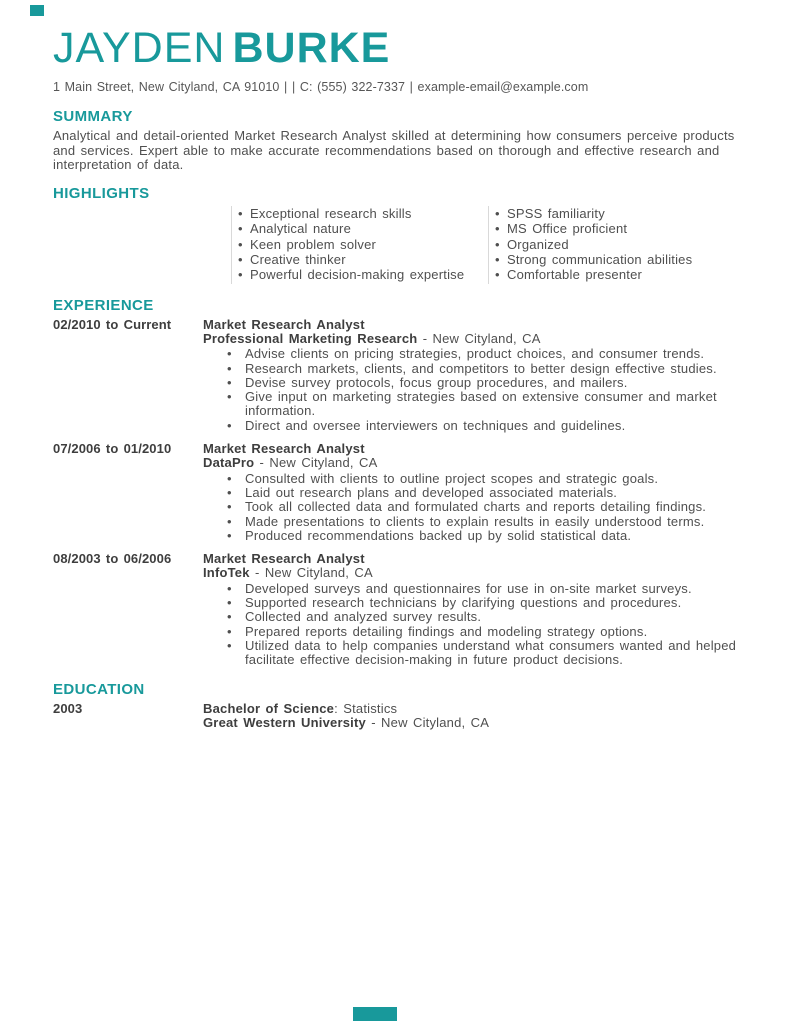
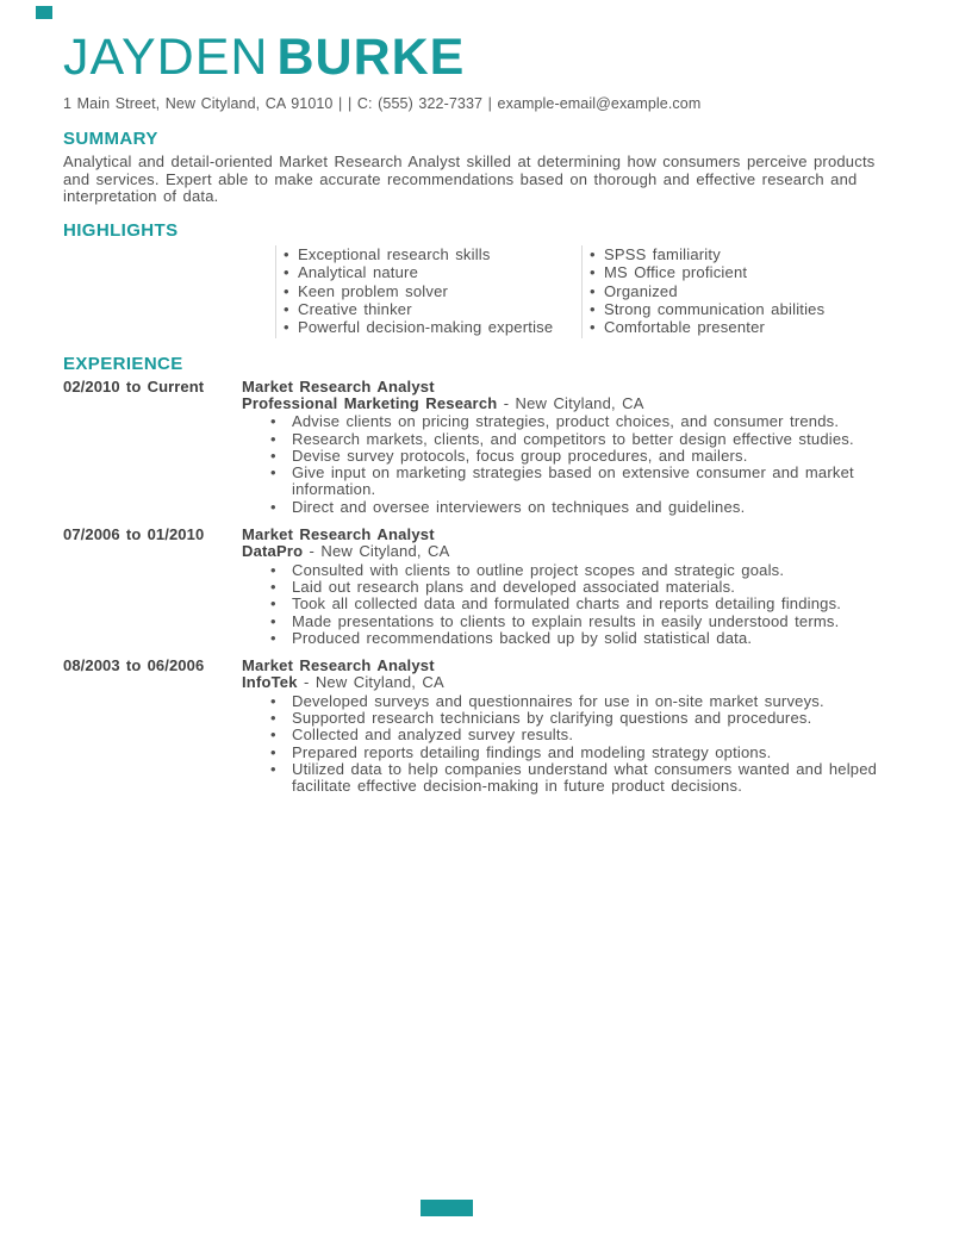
  JAYDEN BURKE
  1 Main Street, New Cityland, CA 91010 | | C: (555) 322-7337 | example-email@example.com
  SUMMARY
  Analytical and detail-oriented Market Research Analyst skilled at determining how consumers perceive products and services. Expert able to make accurate recommendations based on thorough and effective research and interpretation of data.
  HIGHLIGHTS
  Exceptional research skills
  Analytical nature
  Keen problem solver
  Creative thinker
  Powerful decision-making expertise
  SPSS familiarity
  MS Office proficient
  Organized
  Strong communication abilities
  Comfortable presenter
  EXPERIENCE
  02/2010 to Current
  Market Research Analyst
  Professional Marketing Research - New Cityland, CA
  Advise clients on pricing strategies, product choices, and consumer trends.
  Research markets, clients, and competitors to better design effective studies.
  Devise survey protocols, focus group procedures, and mailers.
  Give input on marketing strategies based on extensive consumer and market information.
  Direct and oversee interviewers on techniques and guidelines.
  07/2006 to 01/2010
  Market Research Analyst
  DataPro - New Cityland, CA
  Consulted with clients to outline project scopes and strategic goals.
  Laid out research plans and developed associated materials.
  Took all collected data and formulated charts and reports detailing findings.
  Made presentations to clients to explain results in easily understood terms.
  Produced recommendations backed up by solid statistical data.
  08/2003 to 06/2006
  Market Research Analyst
  InfoTek - New Cityland, CA
  Developed surveys and questionnaires for use in on-site market surveys.
  Supported research technicians by clarifying questions and procedures.
  Collected and analyzed survey results.
  Prepared reports detailing findings and modeling strategy options.
  Utilized data to help companies understand what consumers wanted and helped facilitate effective decision-making in future product decisions.
- EDUCATION
- 2003
- Bachelor of Science: Statistics
- Great Western University - New Cityland, CA
